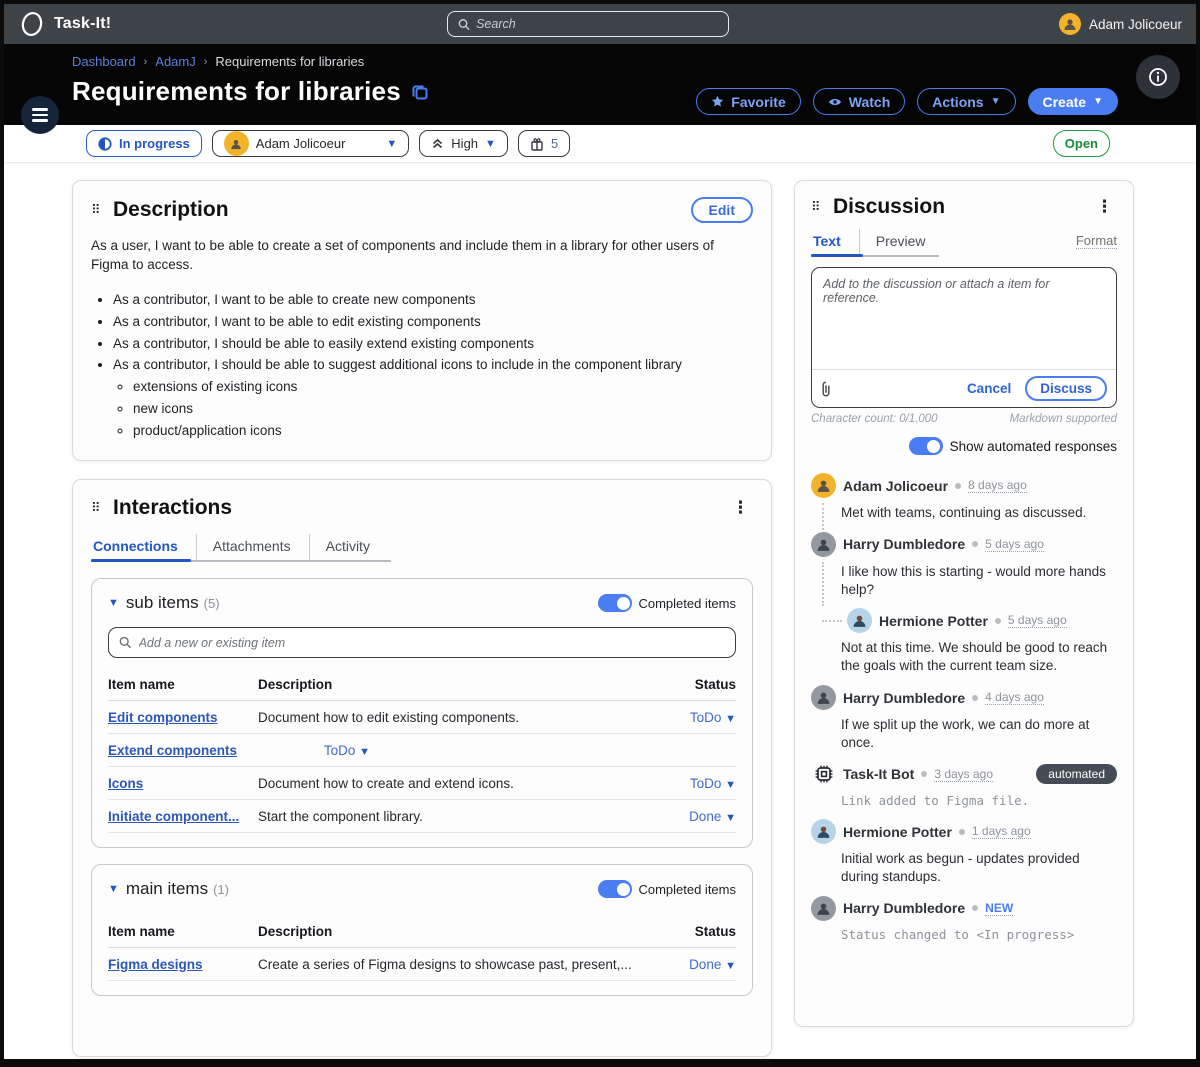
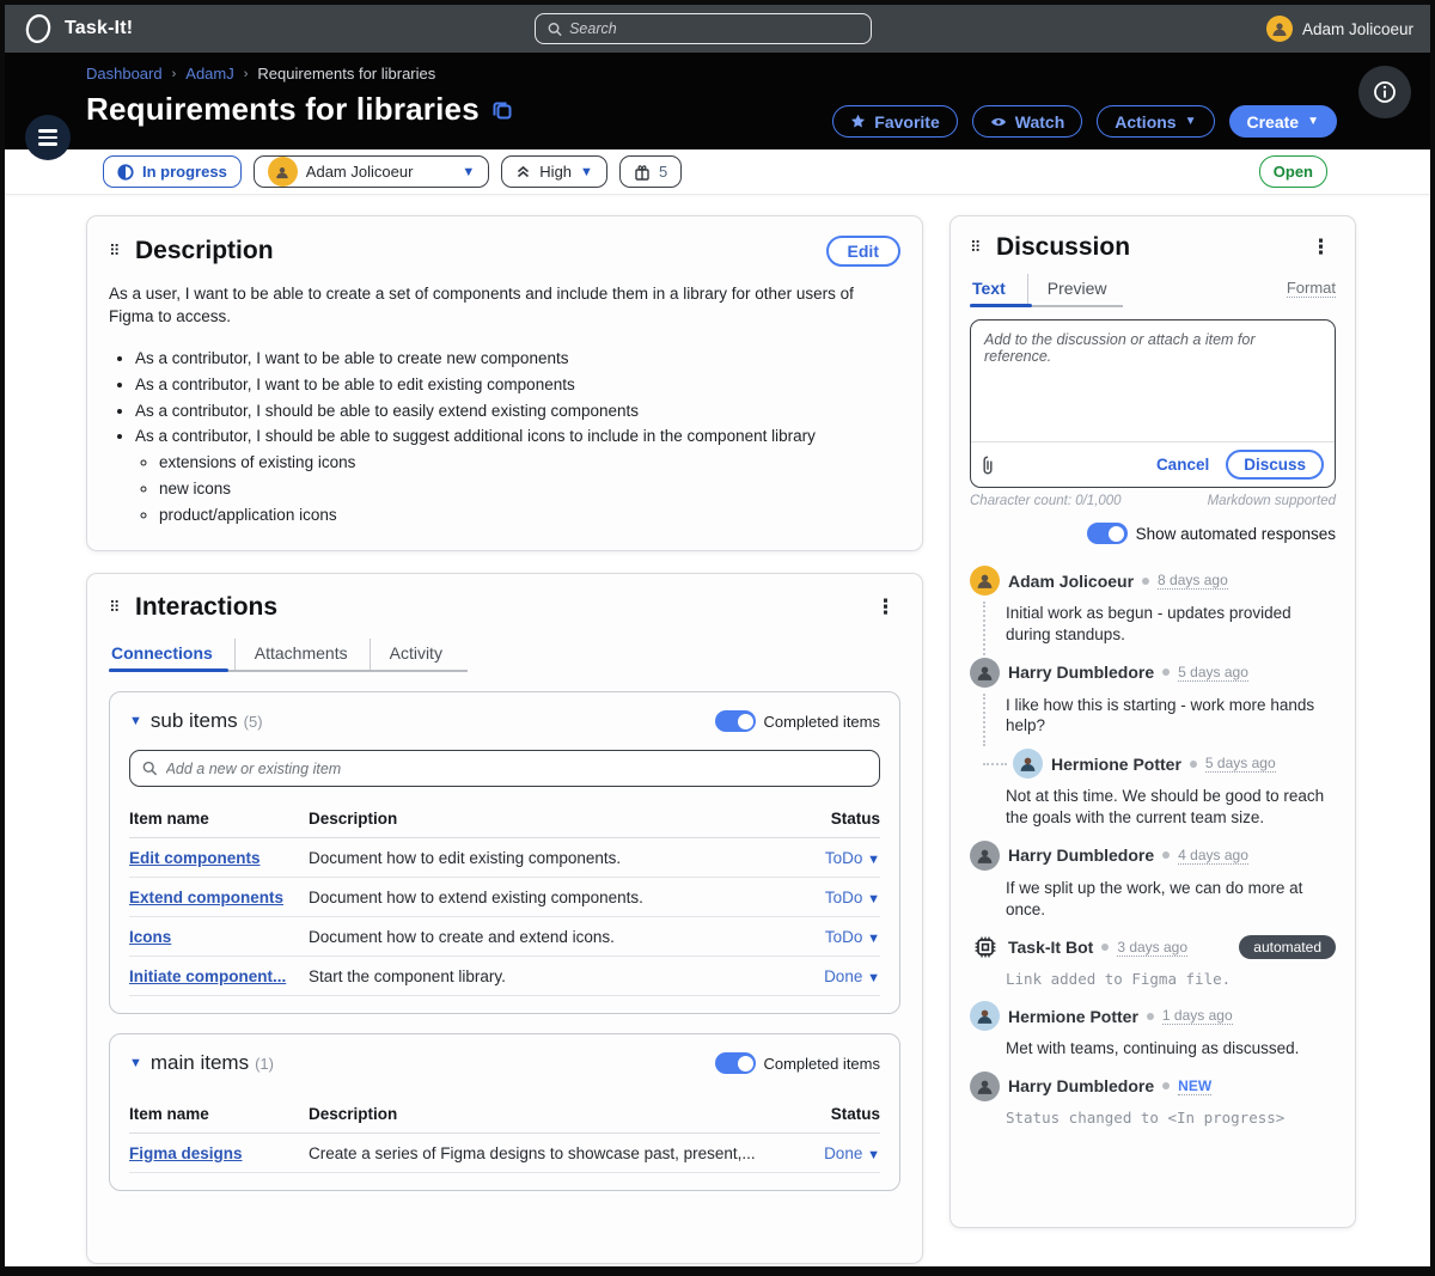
  Task-It!
  Search
  Adam Jolicoeur
  Dashboard
  ›
  AdamJ
  ›
  Requirements for libraries
  Requirements for libraries
  Favorite
  Watch
  Actions
  ▼
  Create
  ▼
  In progress
  Adam Jolicoeur
  ▼
  High
  ▼
  5
  Open
  ⠿
  Description
  Edit
  As a user, I want to be able to create a set of components and include them in a library for other users of Figma to access.
  As a contributor, I want to be able to create new components
  As a contributor, I want to be able to edit existing components
  As a contributor, I should be able to easily extend existing components
  As a contributor, I should be able to suggest additional icons to include in the component library
  extensions of existing icons
  new icons
  product/application icons
  ⠿
  Interactions
  ⋮
  Connections
  Attachments
  Activity
  ▼
  sub items
  (5)
  Completed items
  Add a new or existing item
  Item name
  Description
  Status
  Edit components
  Document how to edit existing components.
  ToDo ▼
  Extend components
+ Document how to extend existing components.
  ToDo ▼
  Icons
  Document how to create and extend icons.
  ToDo ▼
  Initiate component...
  Start the component library.
  Done ▼
  ▼
  main items
  (1)
  Completed items
  Item name
  Description
  Status
  Figma designs
  Create a series of Figma designs to showcase past, present,...
  Done ▼
  ⠿
  Discussion
  ⋮
  Text
  Preview
  Format
  Cancel
  Discuss
  Character count: 0/1,000
  Markdown supported
  Show automated responses
  Adam Jolicoeur
  8 days ago
- Met with teams, continuing as discussed.
+ Initial work as begun - updates provided during standups.
  Harry Dumbledore
  5 days ago
- I like how this is starting - would more hands help?
+ I like how this is starting - work more hands help?
  Hermione Potter
  5 days ago
  Not at this time. We should be good to reach the goals with the current team size.
  Harry Dumbledore
  4 days ago
  If we split up the work, we can do more at once.
  Task-It Bot
  3 days ago
  automated
  Link added to Figma file.
  Hermione Potter
  1 days ago
- Initial work as begun - updates provided during standups.
+ Met with teams, continuing as discussed.
  Harry Dumbledore
  NEW
  Status changed to <In progress>
